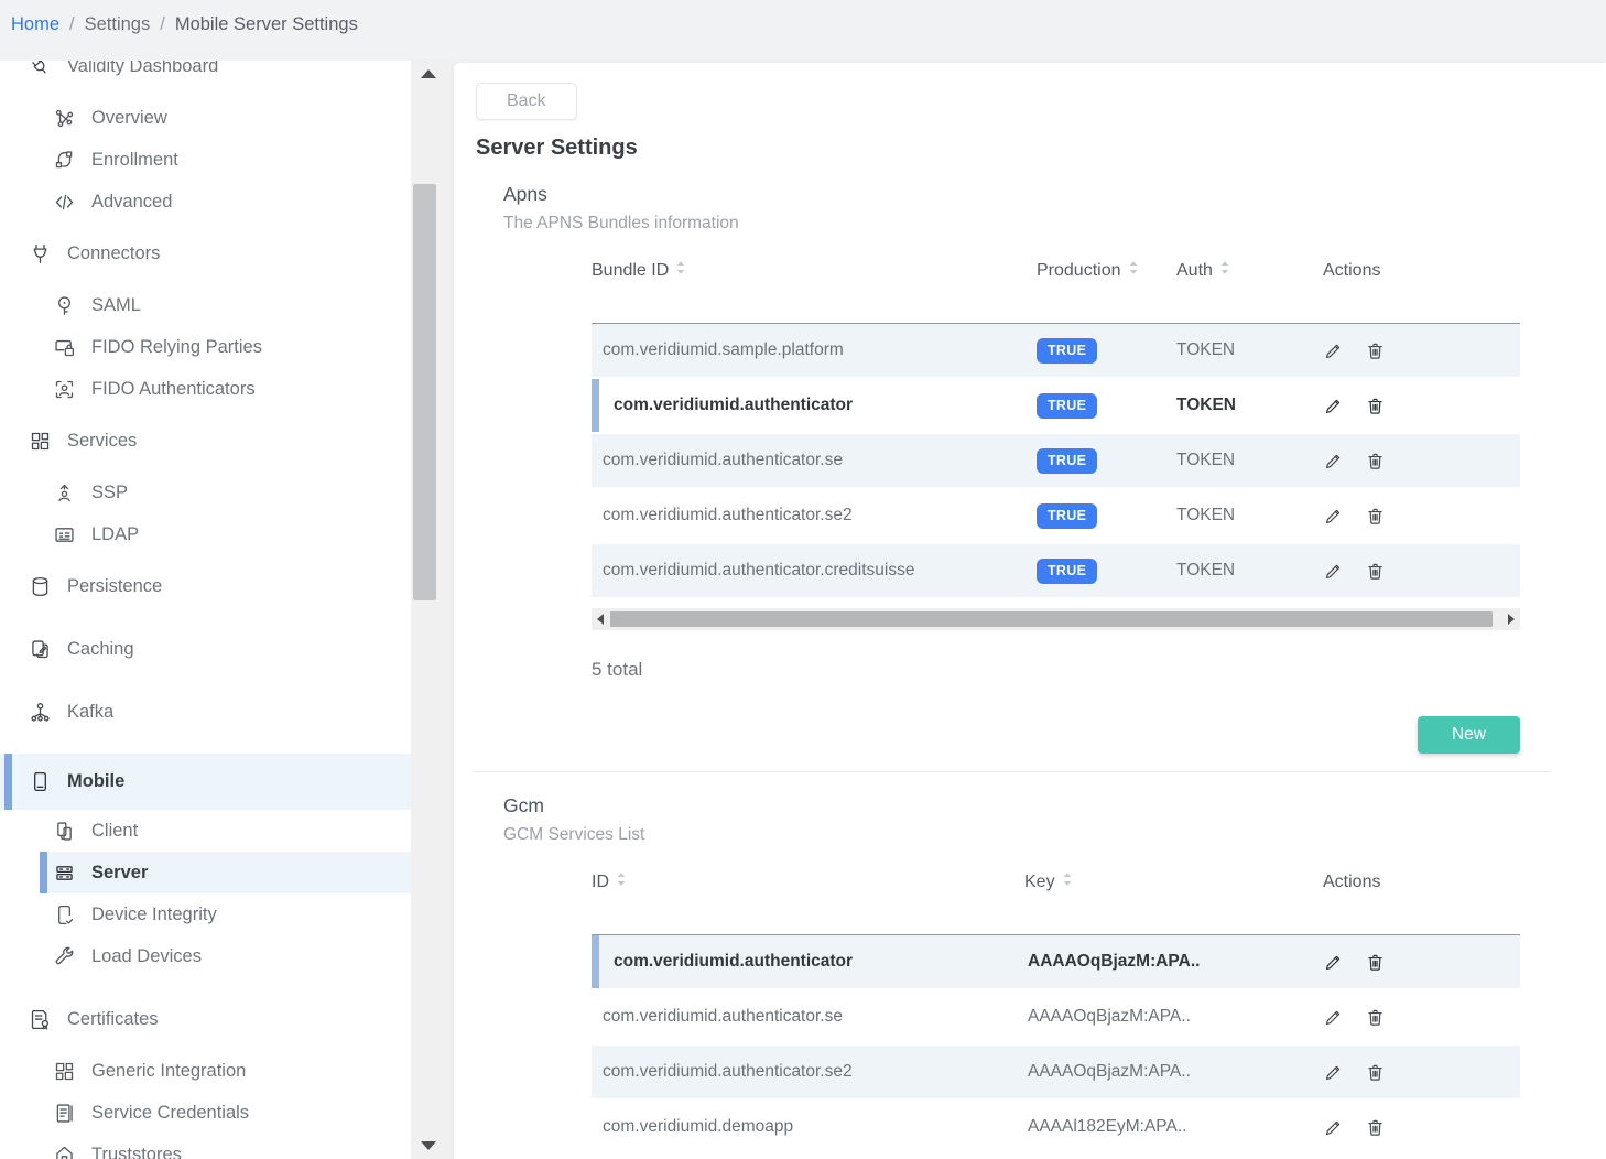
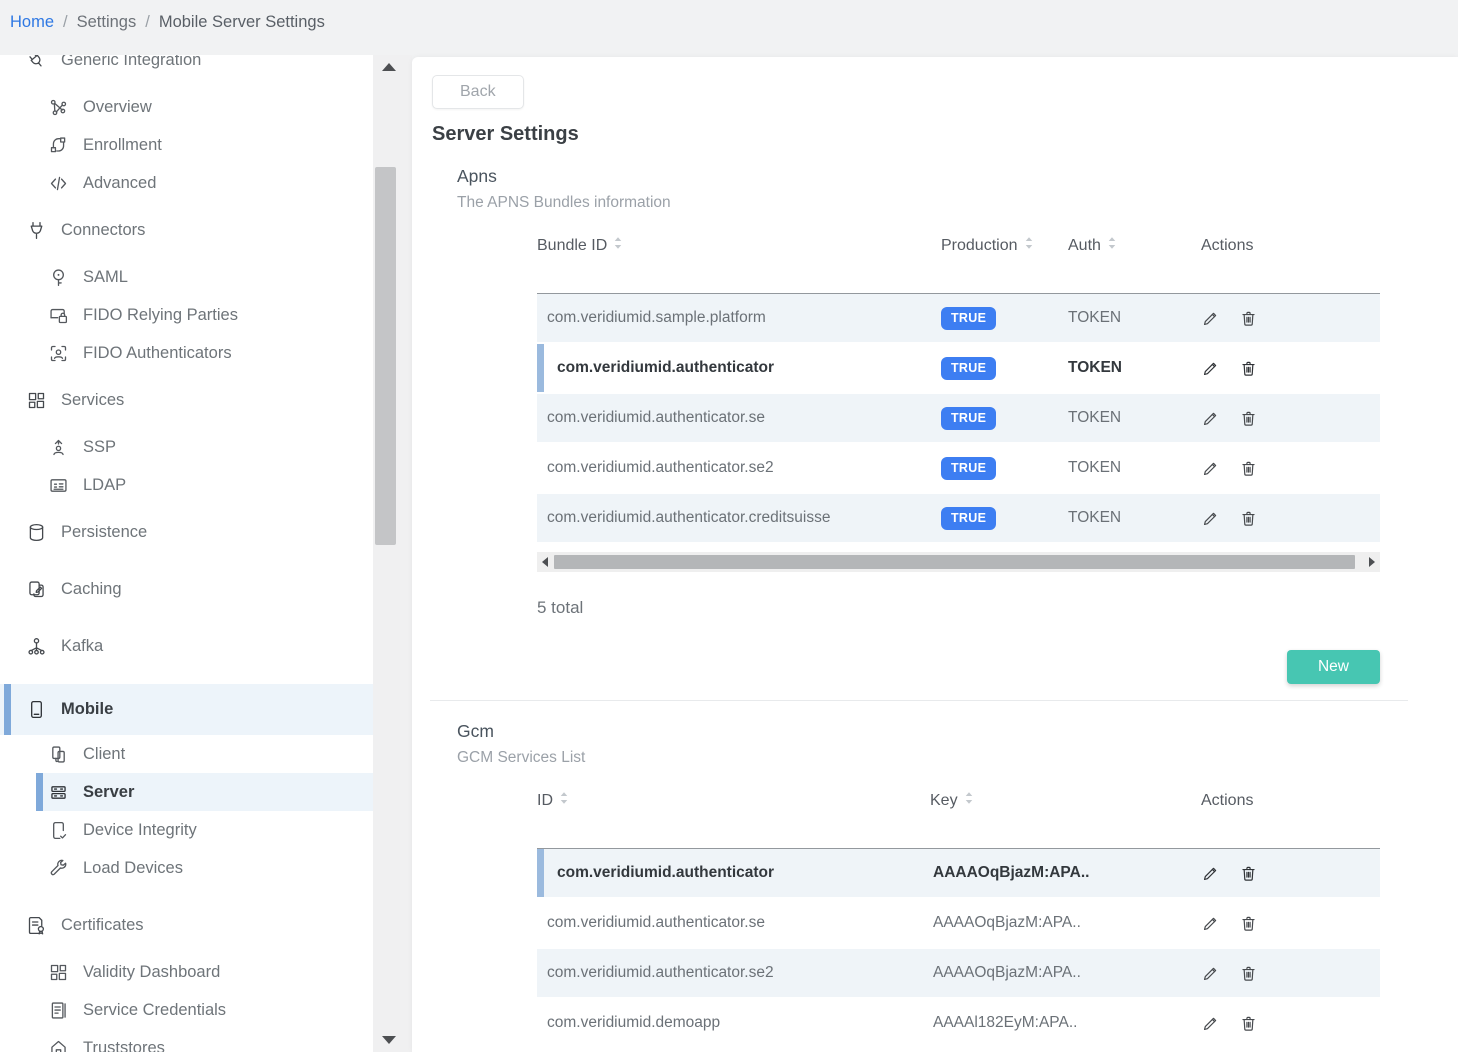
  Home
  /
  Settings
  /
  Mobile Server Settings
- Validity Dashboard
+ Generic Integration
  Overview
  Enrollment
  Advanced
  Connectors
  SAML
  FIDO Relying Parties
  FIDO Authenticators
  Services
  SSP
  LDAP
  Persistence
  Caching
  Kafka
  Mobile
  Client
  Server
  Device Integrity
  Load Devices
  Certificates
- Generic Integration
+ Validity Dashboard
  Service Credentials
  Truststores
  Back
  Server Settings
  Apns
  The APNS Bundles information
  Bundle ID
  Production
  Auth
  Actions
  com.veridiumid.sample.platform
  TRUE
  TOKEN
  com.veridiumid.authenticator
  TRUE
  TOKEN
  com.veridiumid.authenticator.se
  TRUE
  TOKEN
  com.veridiumid.authenticator.se2
  TRUE
  TOKEN
  com.veridiumid.authenticator.creditsuisse
  TRUE
  TOKEN
  5 total
  New
  Gcm
  GCM Services List
  ID
  Key
  Actions
  com.veridiumid.authenticator
  AAAAOqBjazM:APA..
  com.veridiumid.authenticator.se
  AAAAOqBjazM:APA..
  com.veridiumid.authenticator.se2
  AAAAOqBjazM:APA..
  com.veridiumid.demoapp
  AAAAl182EyM:APA..
